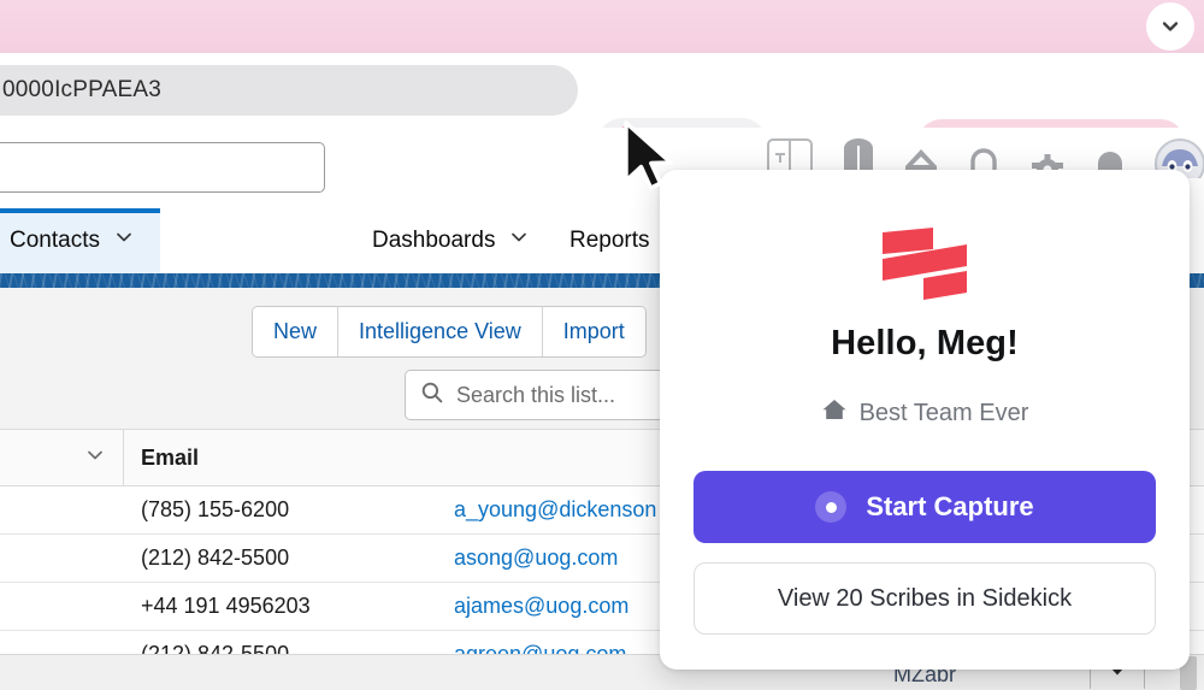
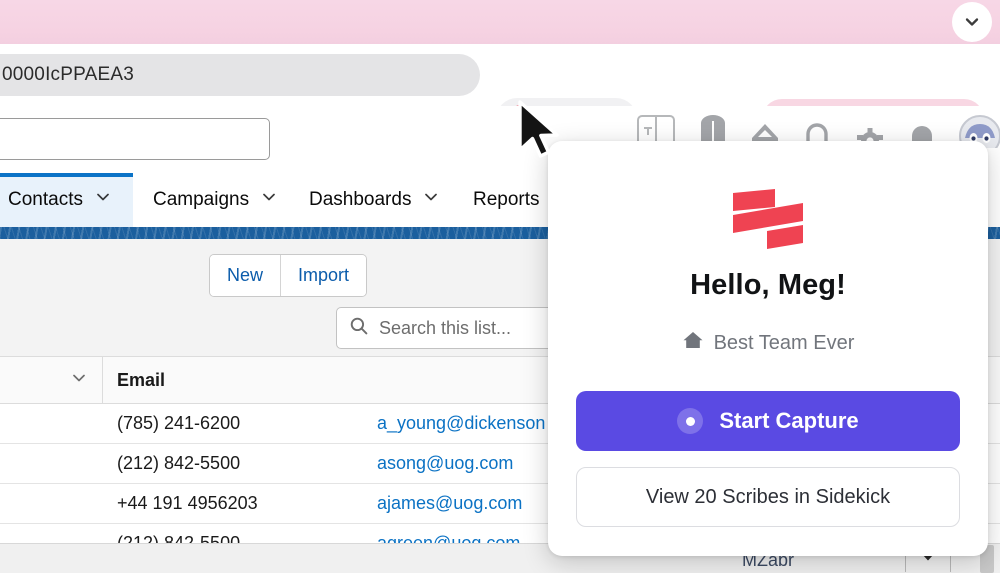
  0000IcPPAEA3
  Contacts
+ Campaigns
  Dashboards
  Reports
  New
- Intelligence View
  Import
  Search this list...
  Email
- (785) 155-6200
+ (785) 241-6200
  a_young@dickenson
  (212) 842-5500
  asong@uog.com
  +44 191 4956203
  ajames@uog.com
  MZabr
  Hello, Meg!
  Best Team Ever
  Start Capture
  View 20 Scribes in Sidekick
